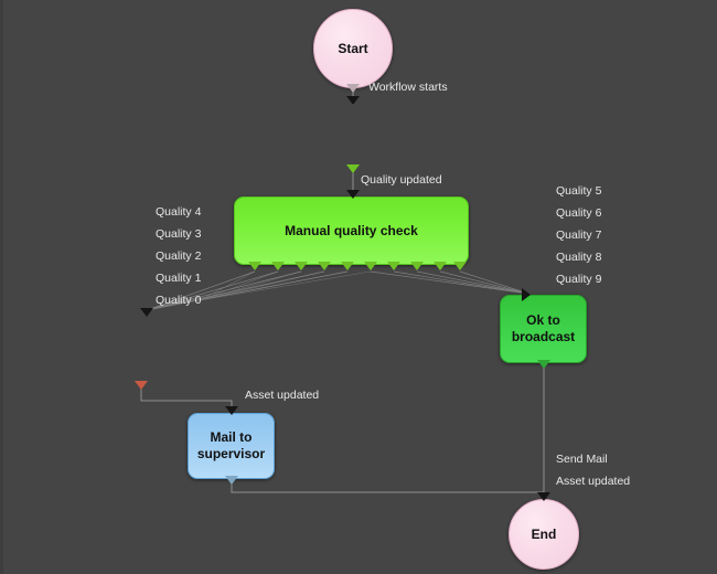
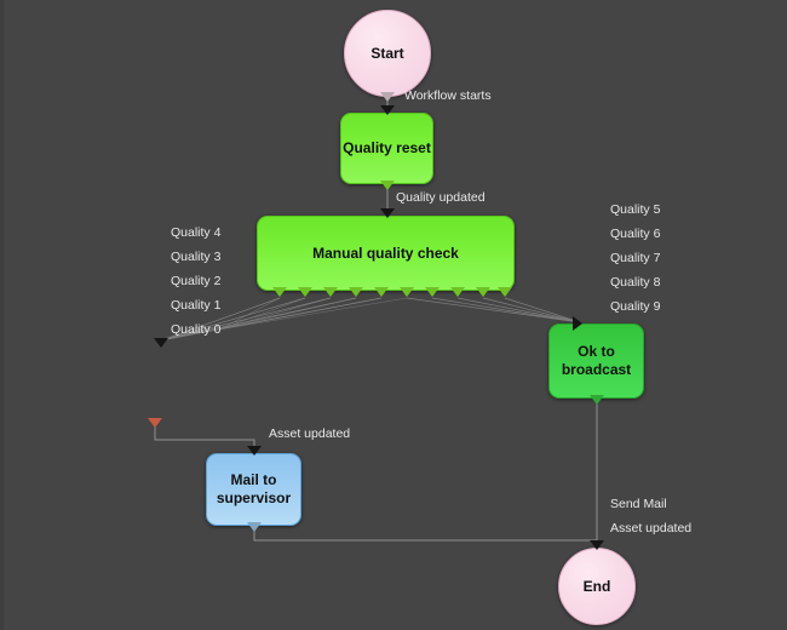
  Start
+ Quality reset
  Manual quality check
  Ok to broadcast
  Mail to supervisor
  End
  Workflow starts
  Quality updated
  Asset updated
  Send Mail
  Asset updated
  Quality 4
  Quality 3
  Quality 2
  Quality 1
  Quality 0
  Quality 5
  Quality 6
  Quality 7
  Quality 8
  Quality 9
